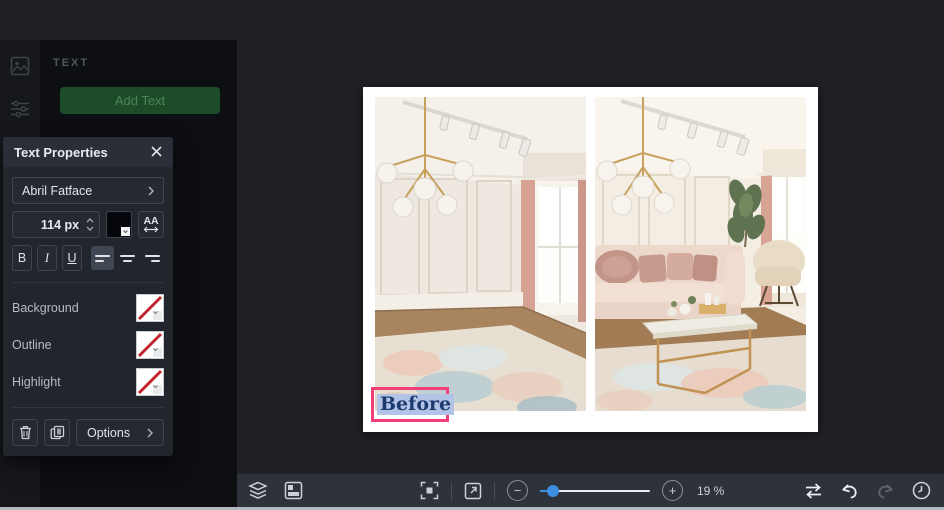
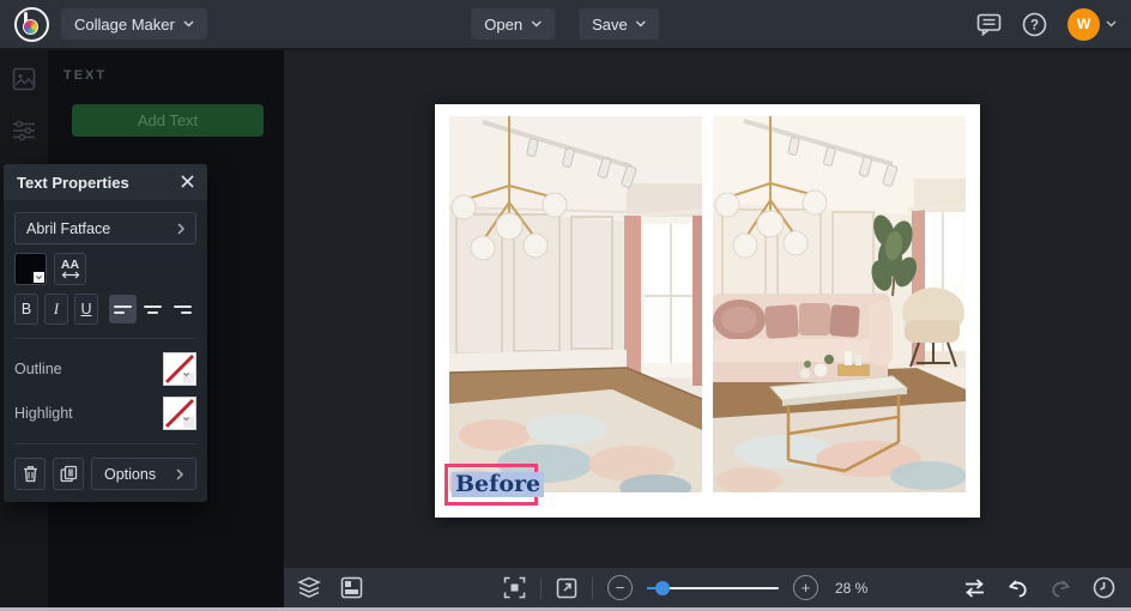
+ Collage Maker
+ Open
+ Save
+ ?
+ W
  TEXT
  Add Text
  Text Properties
  Abril Fatface
- 114 px
  AA
  B
  I
  U
- Background
  Outline
  Highlight
  Options
  Before
  −
  +
- 19 %
+ 28 %
